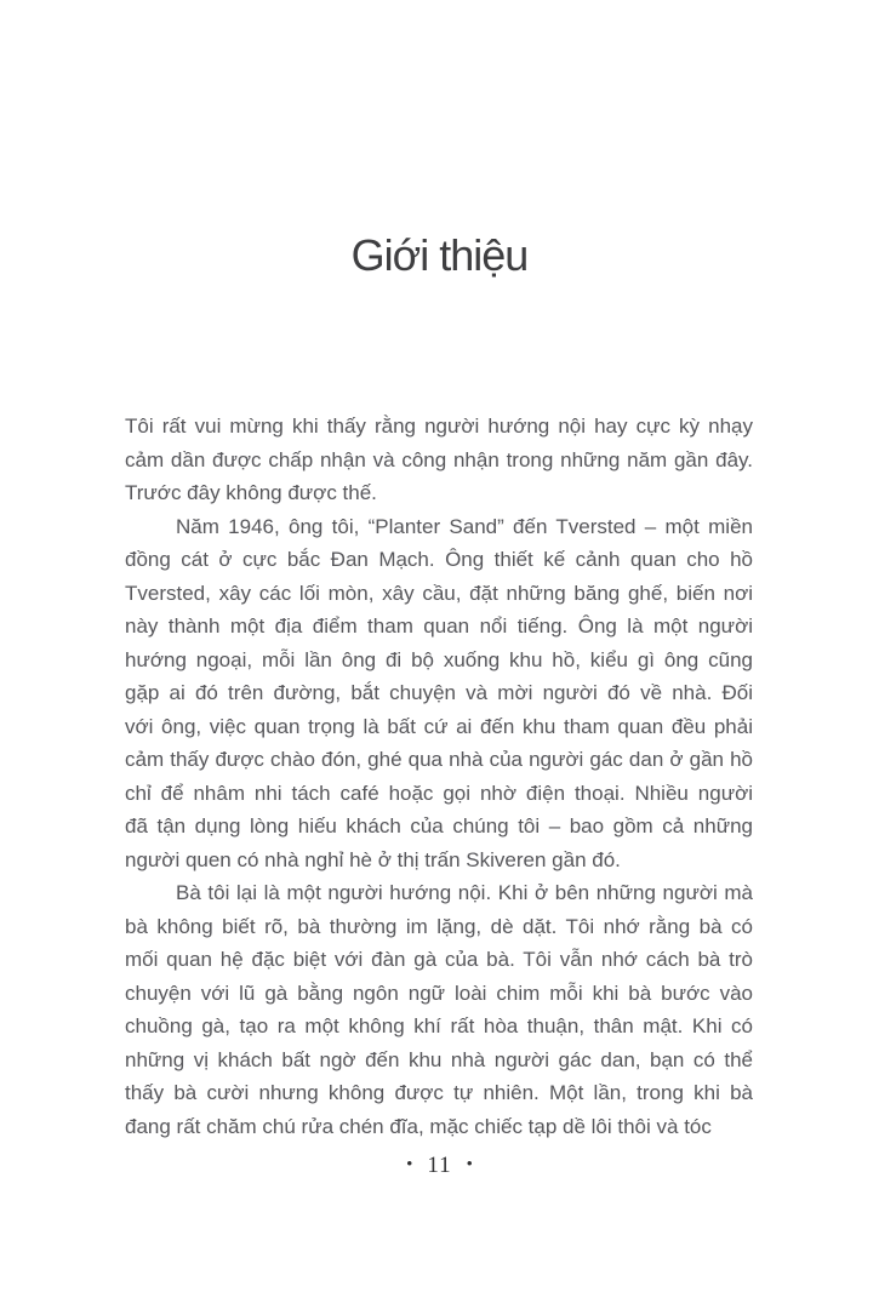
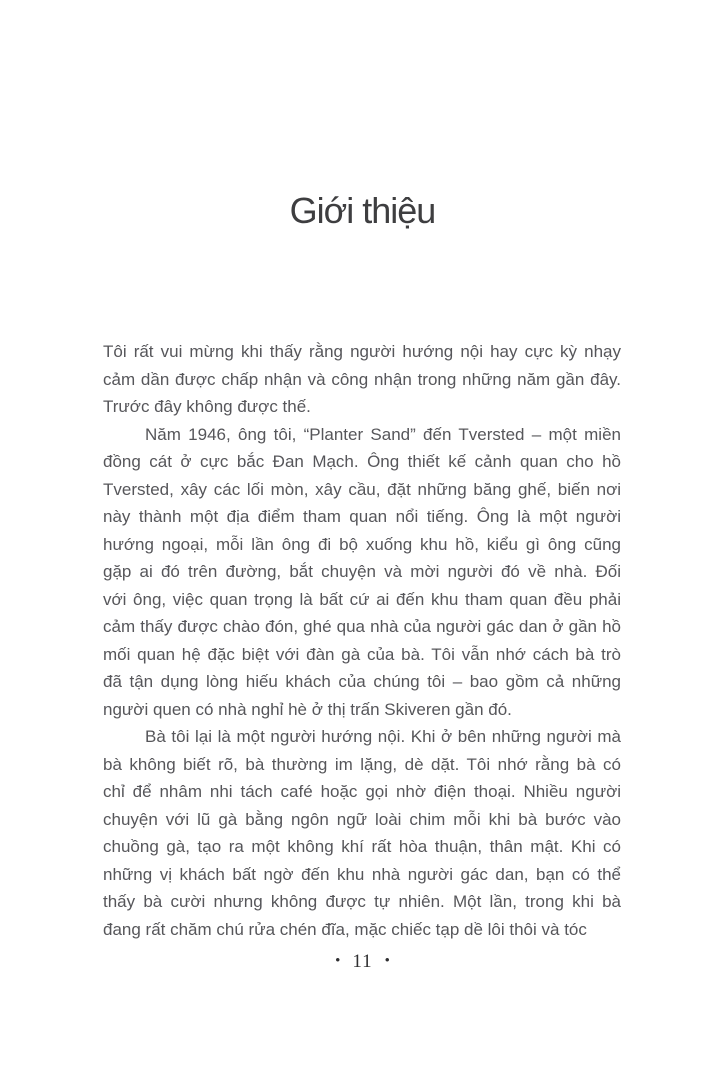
  Giới thiệu
  Tôi rất vui mừng khi thấy rằng người hướng nội hay cực kỳ nhạy
  cảm dần được chấp nhận và công nhận trong những năm gần đây.
  Trước đây không được thế.
  Năm 1946, ông tôi, “Planter Sand” đến Tversted – một miền
  đồng cát ở cực bắc Đan Mạch. Ông thiết kế cảnh quan cho hồ
  Tversted, xây các lối mòn, xây cầu, đặt những băng ghế, biến nơi
  này thành một địa điểm tham quan nổi tiếng. Ông là một người
  hướng ngoại, mỗi lần ông đi bộ xuống khu hồ, kiểu gì ông cũng
  gặp ai đó trên đường, bắt chuyện và mời người đó về nhà. Đối
  với ông, việc quan trọng là bất cứ ai đến khu tham quan đều phải
  cảm thấy được chào đón, ghé qua nhà của người gác dan ở gần hồ
- chỉ để nhâm nhi tách café hoặc gọi nhờ điện thoại. Nhiều người
+ mối quan hệ đặc biệt với đàn gà của bà. Tôi vẫn nhớ cách bà trò
  đã tận dụng lòng hiếu khách của chúng tôi – bao gồm cả những
  người quen có nhà nghỉ hè ở thị trấn Skiveren gần đó.
  Bà tôi lại là một người hướng nội. Khi ở bên những người mà
  bà không biết rõ, bà thường im lặng, dè dặt. Tôi nhớ rằng bà có
- mối quan hệ đặc biệt với đàn gà của bà. Tôi vẫn nhớ cách bà trò
+ chỉ để nhâm nhi tách café hoặc gọi nhờ điện thoại. Nhiều người
  chuyện với lũ gà bằng ngôn ngữ loài chim mỗi khi bà bước vào
  chuồng gà, tạo ra một không khí rất hòa thuận, thân mật. Khi có
  những vị khách bất ngờ đến khu nhà người gác dan, bạn có thể
  thấy bà cười nhưng không được tự nhiên. Một lần, trong khi bà
  đang rất chăm chú rửa chén đĩa, mặc chiếc tạp dề lôi thôi và tóc
  •
  11
  •
